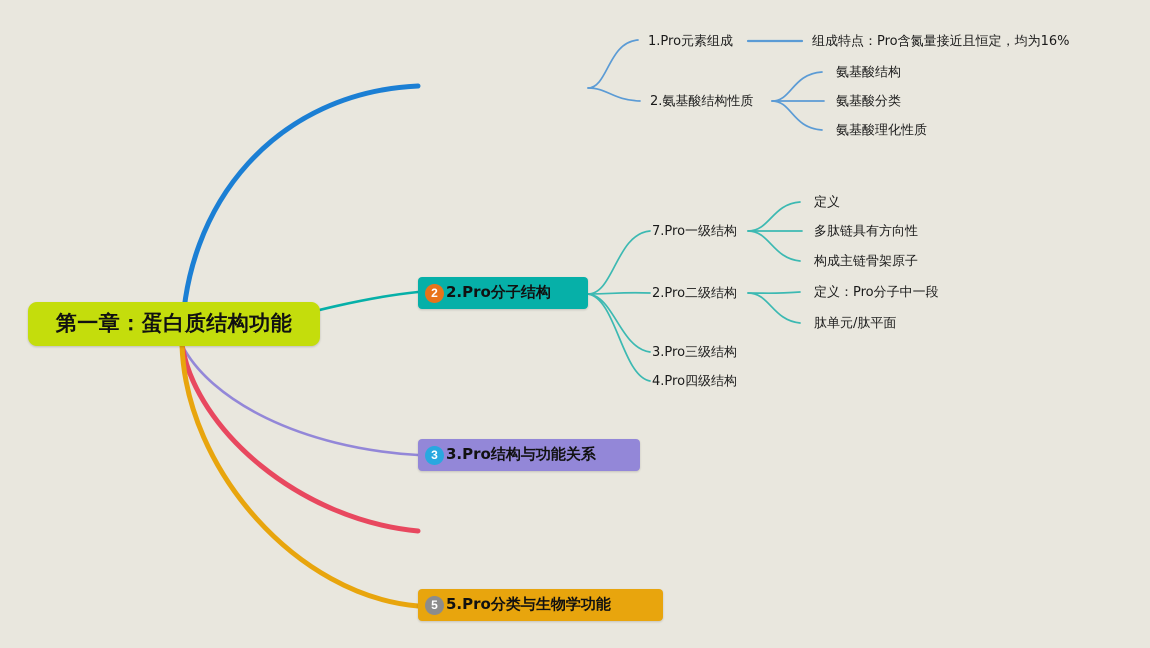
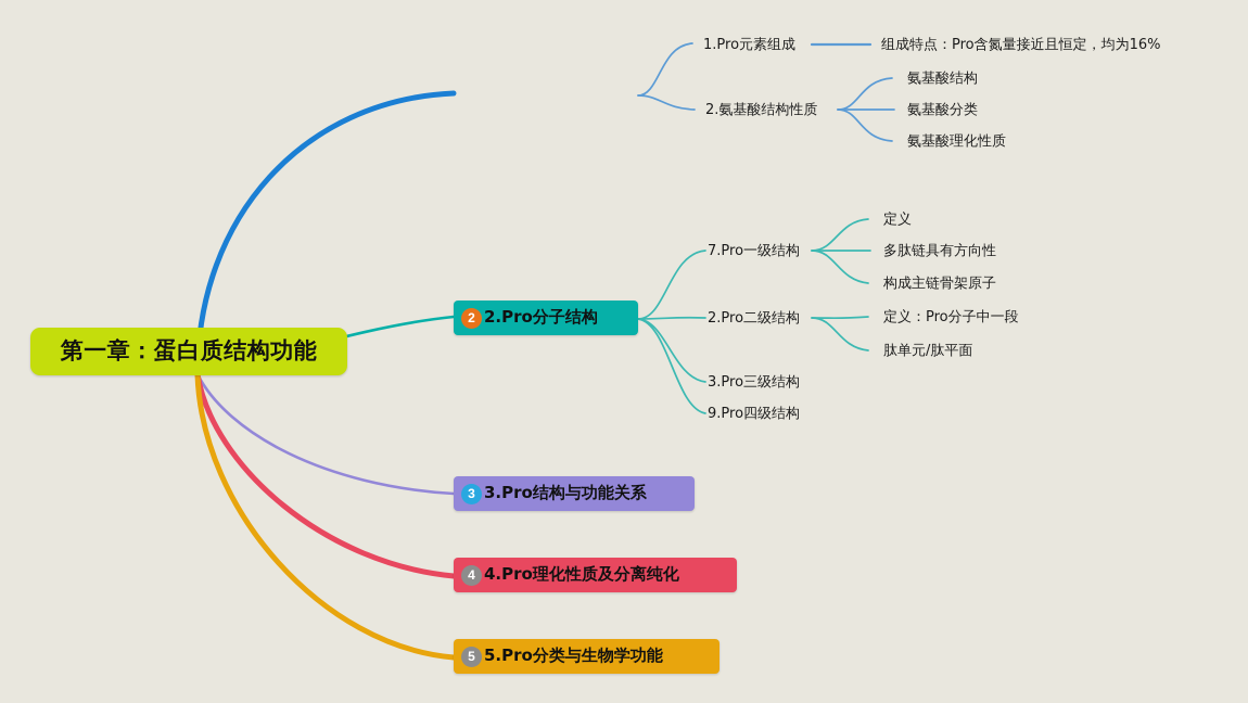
  第一章：蛋白质结构功能
  1.Pro元素组成
  组成特点：Pro含氮量接近且恒定，均为16%
  2.氨基酸结构性质
  氨基酸结构
  氨基酸分类
  氨基酸理化性质
  2
  2.Pro分子结构
  7.Pro一级结构
  定义
  多肽链具有方向性
  构成主链骨架原子
  2.Pro二级结构
  定义：Pro分子中一段
  肽单元/肽平面
  3.Pro三级结构
- 4.Pro四级结构
+ 9.Pro四级结构
  3
  3.Pro结构与功能关系
+ 4
+ 4.Pro理化性质及分离纯化
  5
  5.Pro分类与生物学功能
